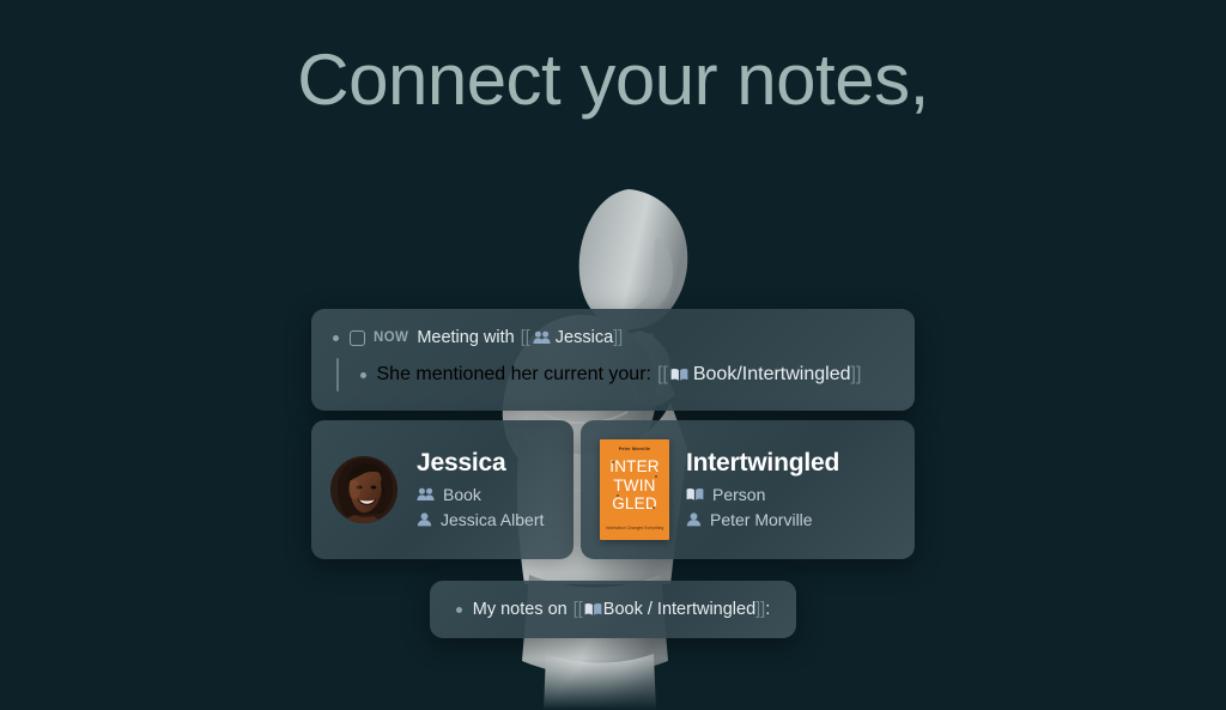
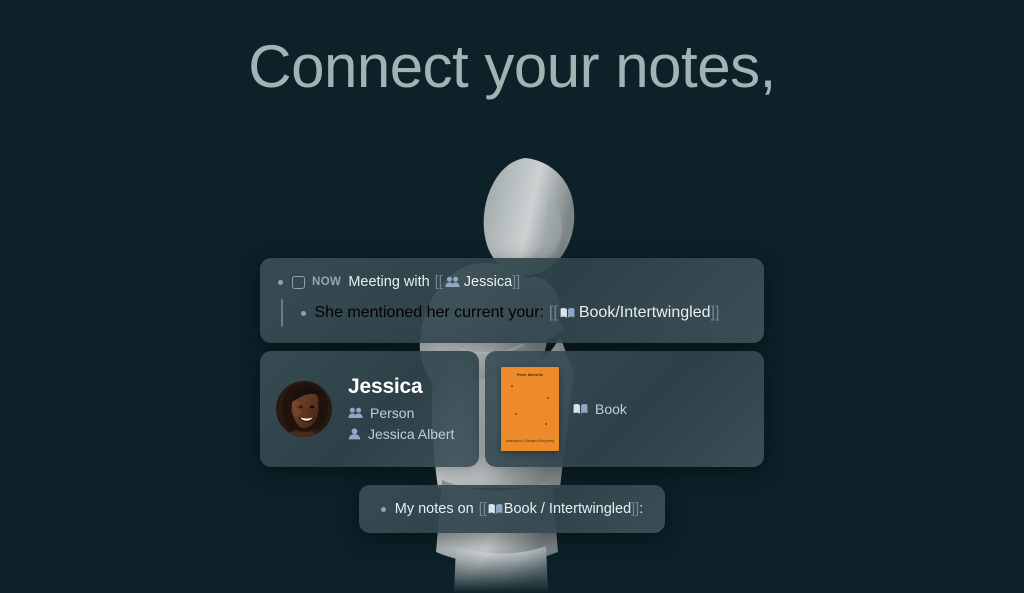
  Connect your notes,
  NOW
  Meeting with
  [[
  Jessica
  ]]
  She mentioned her current your:
  [[
  Book/Intertwingled
  ]]
  Jessica
- Book
+ Person
  Jessica Albert
- INTER
- TWIN
- GLED
- Intertwingled
- Person
+ Book
- Peter Morville
  My notes on
  [[
  Book / Intertwingled
  ]]
  :
